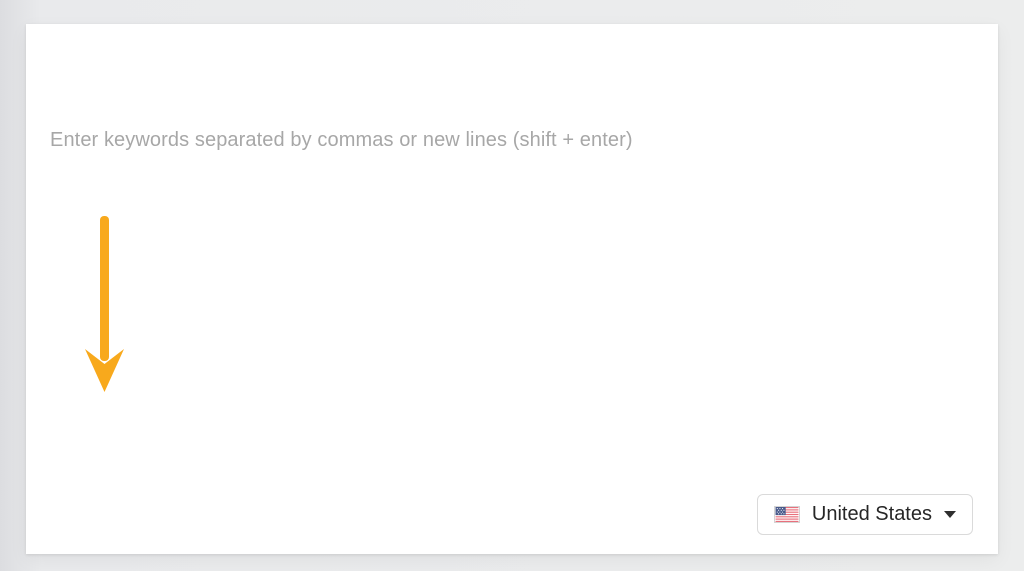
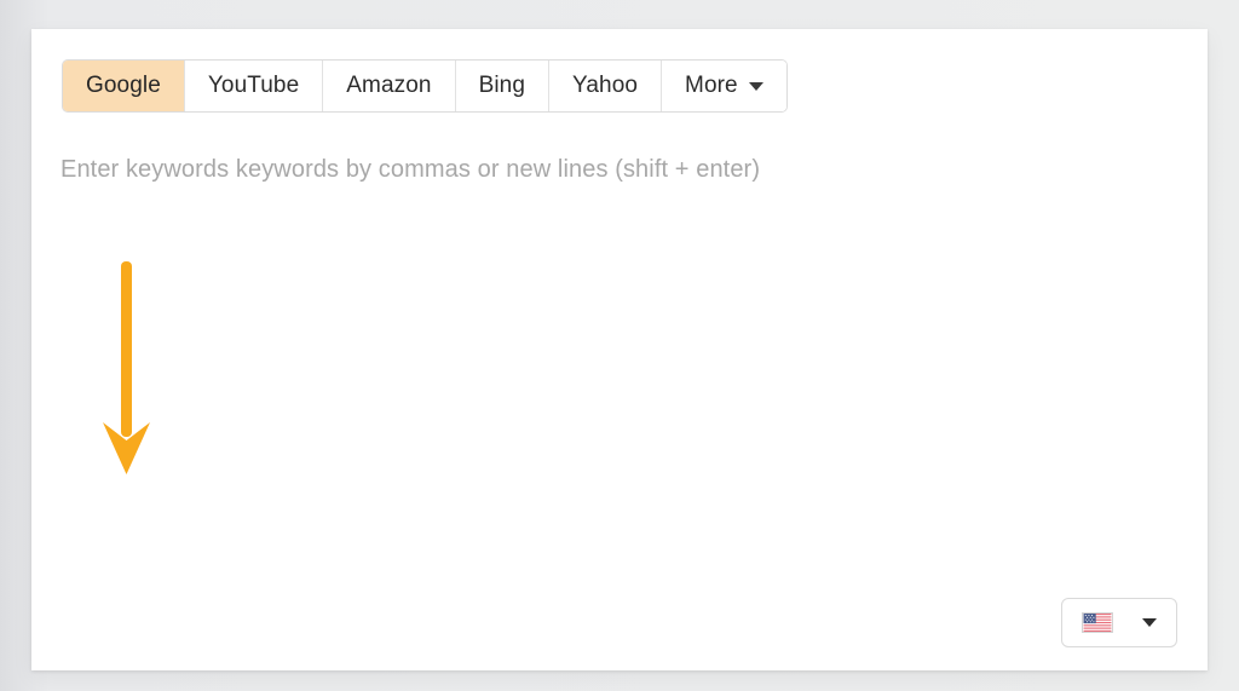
+ Google
+ YouTube
+ Amazon
+ Bing
+ Yahoo
+ More
- Enter keywords separated by commas or new lines (shift + enter)
+ Enter keywords keywords by commas or new lines (shift + enter)
- United States
